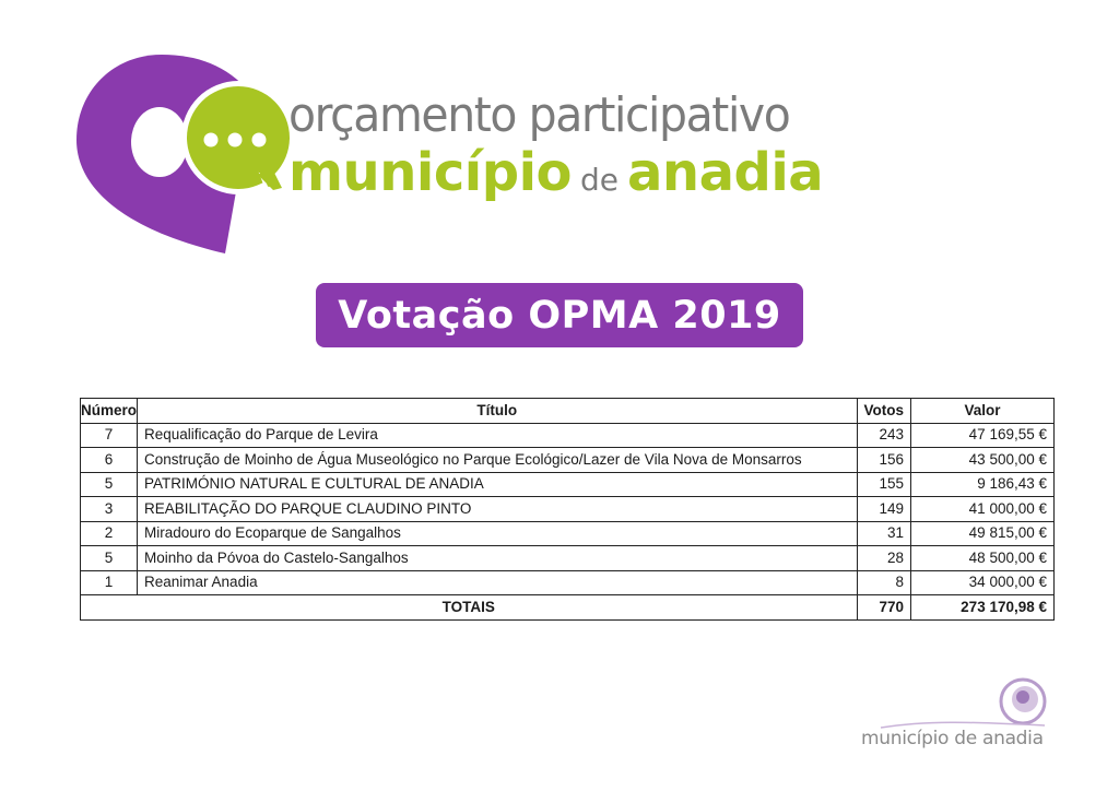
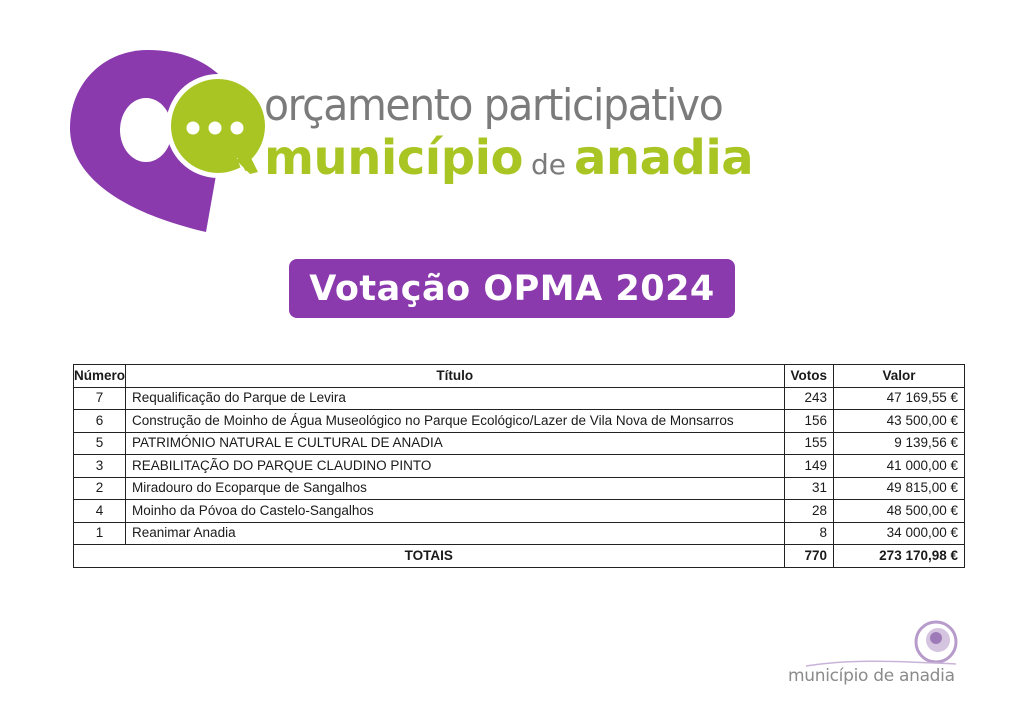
  orçamento participativo
  município de anadia
- Votação OPMA 2019
+ Votação OPMA 2024
  Número	Título	Votos	Valor
  7	Requalificação do Parque de Levira	243	47 169,55 €
  6	Construção de Moinho de Água Museológico no Parque Ecológico/Lazer de Vila Nova de Monsarros	156	43 500,00 €
- 5	PATRIMÓNIO NATURAL E CULTURAL DE ANADIA	155	9 186,43 €
+ 5	PATRIMÓNIO NATURAL E CULTURAL DE ANADIA	155	9 139,56 €
  3	REABILITAÇÃO DO PARQUE CLAUDINO PINTO	149	41 000,00 €
  2	Miradouro do Ecoparque de Sangalhos	31	49 815,00 €
- 5	Moinho da Póvoa do Castelo-Sangalhos	28	48 500,00 €
+ 4	Moinho da Póvoa do Castelo-Sangalhos	28	48 500,00 €
  1	Reanimar Anadia	8	34 000,00 €
  TOTAIS	770	273 170,98 €
  município de anadia
